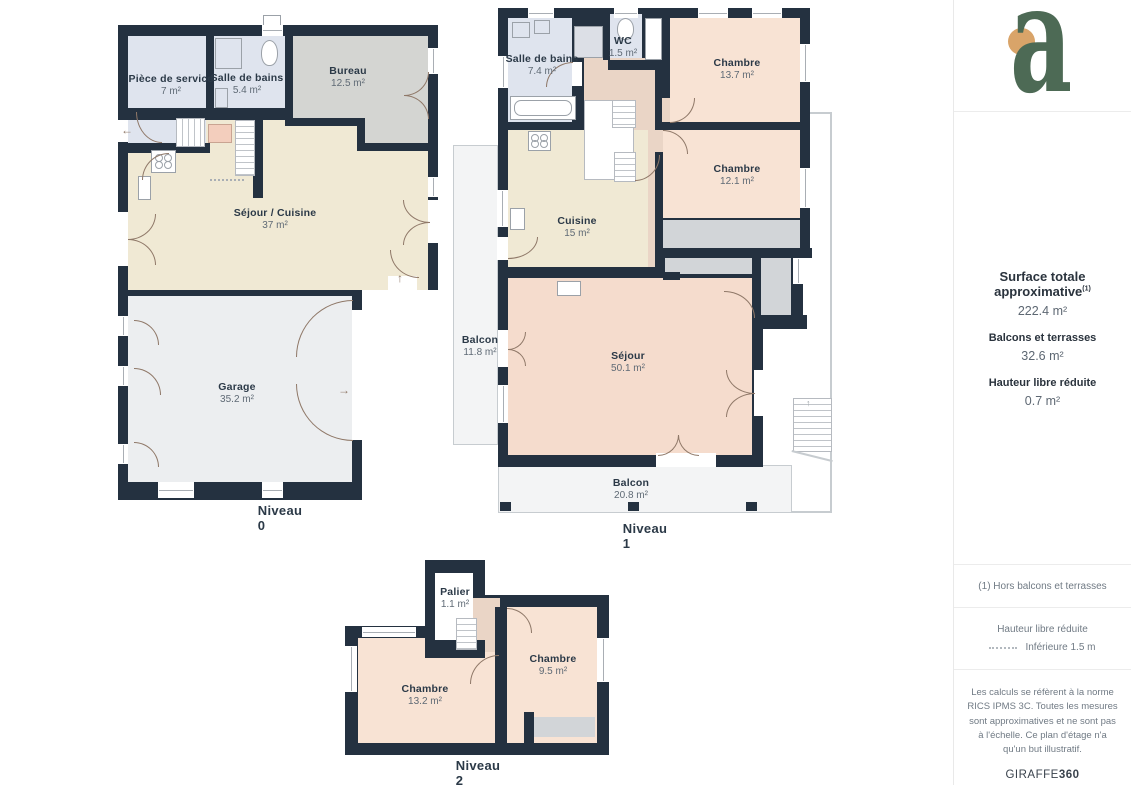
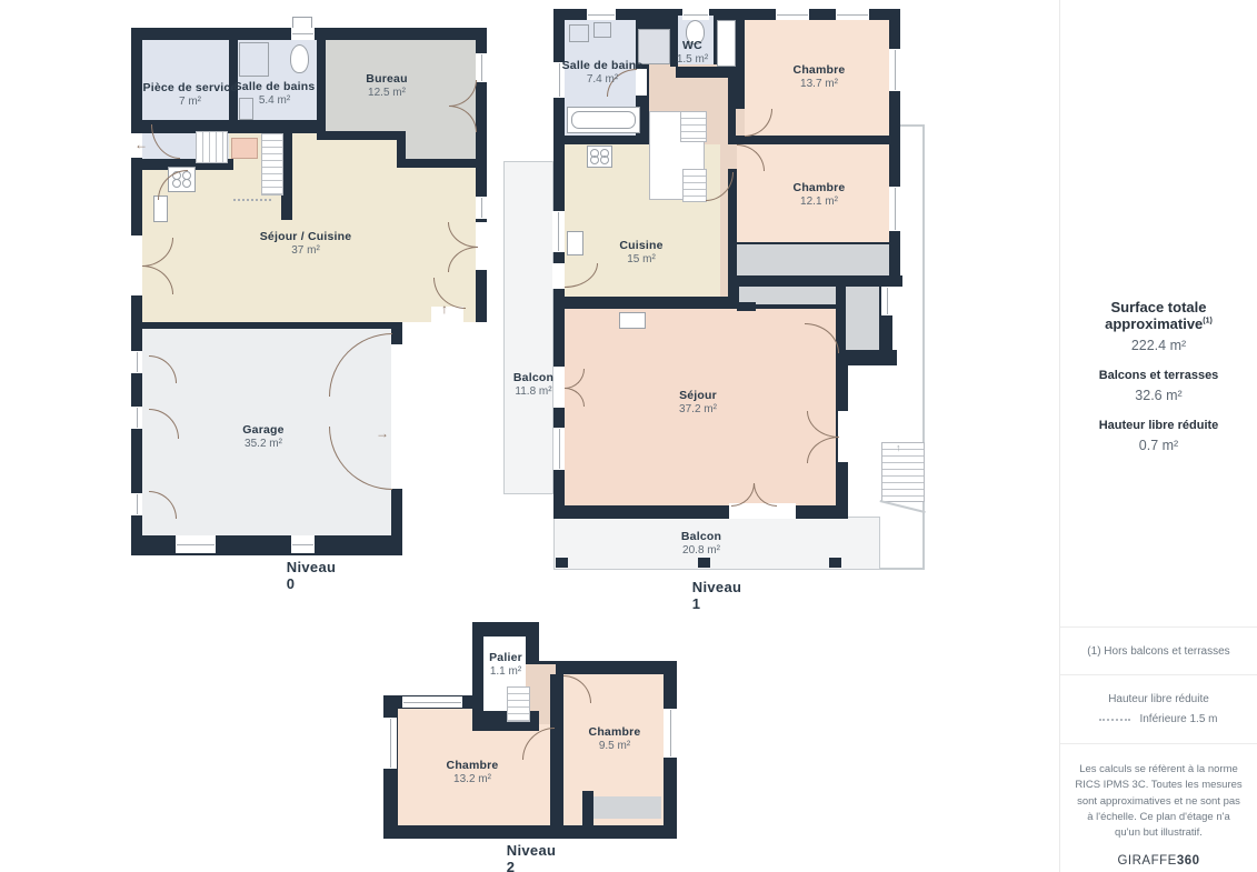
  ←
  ↑
  →
  Pièce de service
  7 m²
  Salle de bains
  5.4 m²
  Bureau
  12.5 m²
  Séjour / Cuisine
  37 m²
  Garage
  35.2 m²
  Niveau 0
  ↑
  Salle de bains
  7.4 m²
  WC
  1.5 m²
  Chambre
  13.7 m²
  Chambre
  12.1 m²
  Cuisine
  15 m²
  Séjour
- 50.1 m²
+ 37.2 m²
  Balcon
  11.8 m²
  Balcon
  20.8 m²
  Niveau 1
  Palier
  1.1 m²
  Chambre
  13.2 m²
  Chambre
  9.5 m²
  Niveau 2
- a
  Surface totale approximative
  222.4 m²
  Balcons et terrasses
  32.6 m²
  Hauteur libre réduite
  0.7 m²
  (1) Hors balcons et terrasses
  Hauteur libre réduite
  Inférieure 1.5 m
  Les calculs se réfèrent à la norme RICS IPMS 3C. Toutes les mesures sont approximatives et ne sont pas à l'échelle. Ce plan d'étage n'a qu'un but illustratif.
  GIRAFFE360
